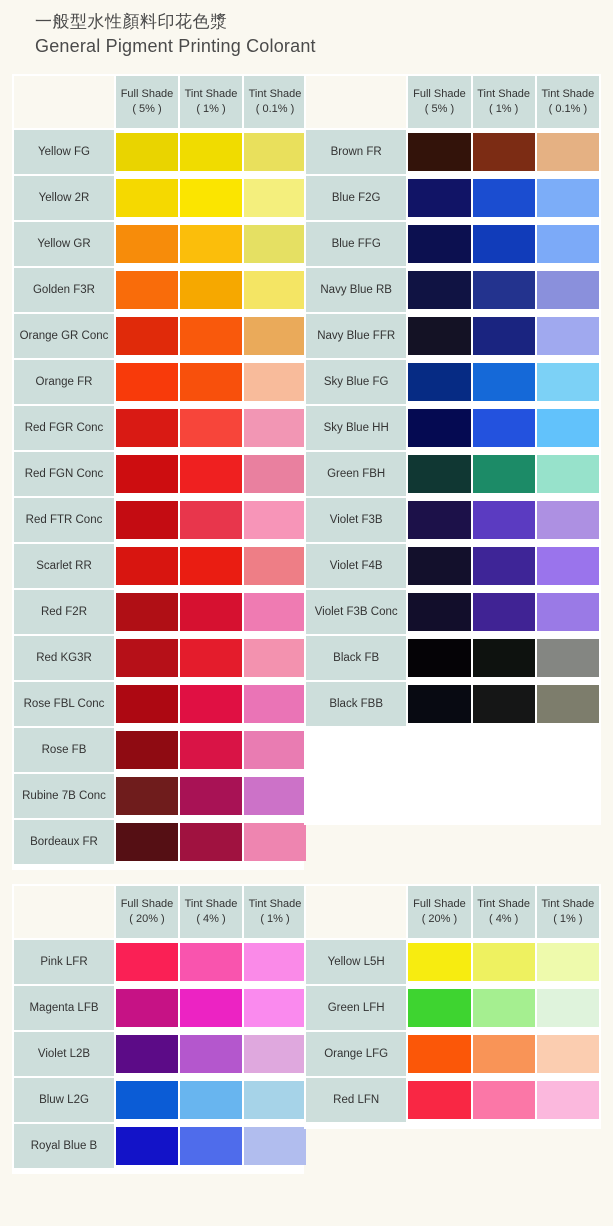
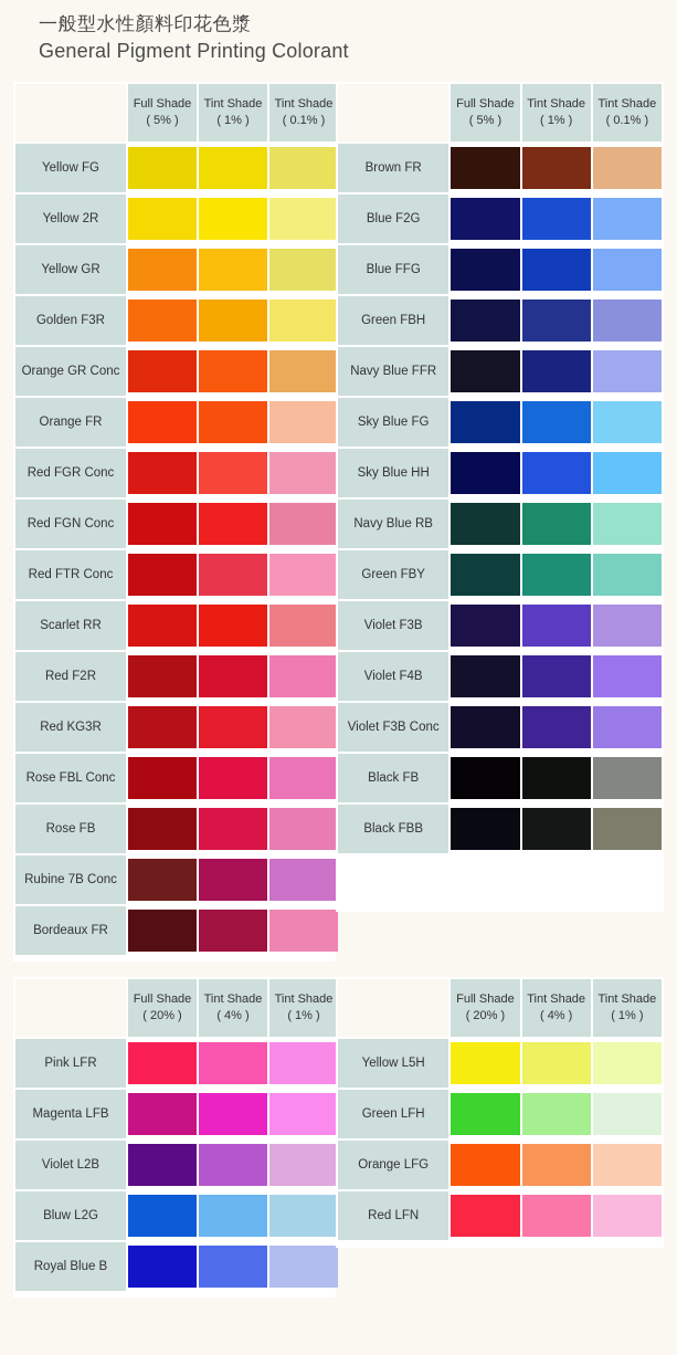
  一般型水性顏料印花色漿
  General Pigment Printing Colorant
  	Full Shade( 5% )	Tint Shade( 1% )	Tint Shade( 0.1% )
  Yellow FG
  Yellow 2R
  Yellow GR
  Golden F3R
  Orange GR Conc
  Orange FR
  Red FGR Conc
  Red FGN Conc
  Red FTR Conc
  Scarlet RR
  Red F2R
  Red KG3R
  Rose FBL Conc
  Rose FB
  Rubine 7B Conc
  Bordeaux FR
  	Full Shade( 5% )	Tint Shade( 1% )	Tint Shade( 0.1% )
  Brown FR
  Blue F2G
  Blue FFG
- Navy Blue RB
+ Green FBH
  Navy Blue FFR
  Sky Blue FG
  Sky Blue HH
- Green FBH
+ Navy Blue RB
+ Green FBY
  Violet F3B
  Violet F4B
  Violet F3B Conc
  Black FB
  Black FBB
  	Full Shade( 20% )	Tint Shade( 4% )	Tint Shade( 1% )
  Pink LFR
  Magenta LFB
  Violet L2B
  Bluw L2G
  Royal Blue B
  	Full Shade( 20% )	Tint Shade( 4% )	Tint Shade( 1% )
  Yellow L5H
  Green LFH
  Orange LFG
  Red LFN
